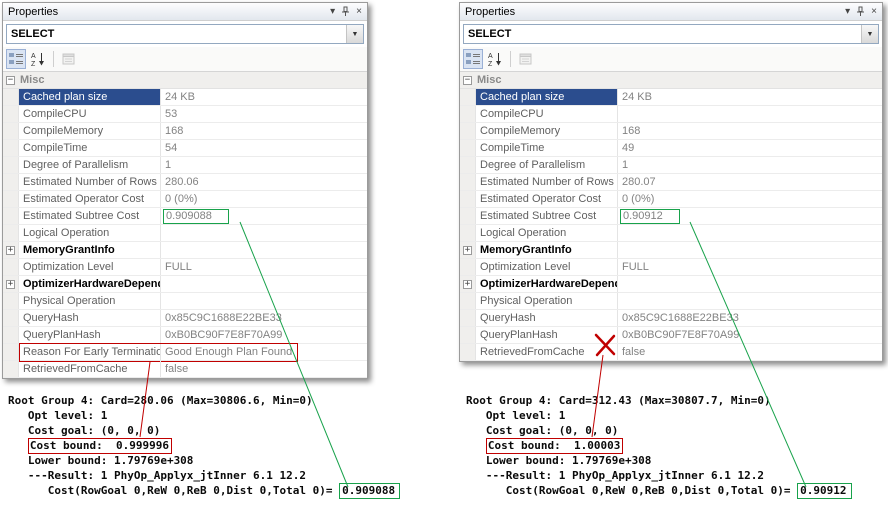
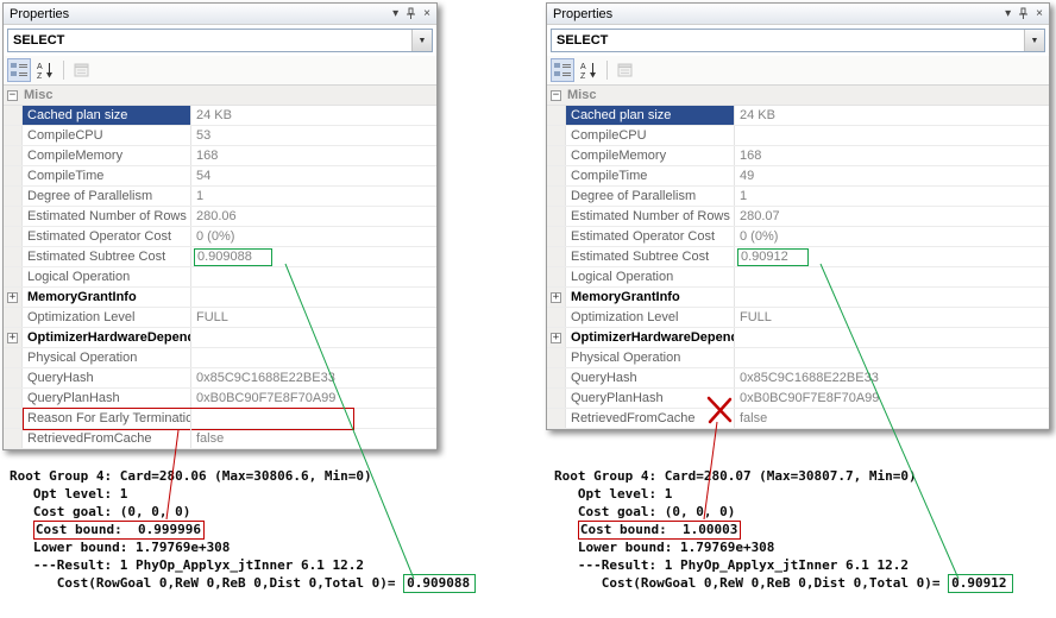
  Properties
  ▾
  ×
  SELECT
  −
  Misc
  Cached plan size
  24 KB
  CompileCPU
  53
  CompileMemory
  168
  CompileTime
  54
  Degree of Parallelism
  1
  Estimated Number of Rows
  280.06
  Estimated Operator Cost
  0 (0%)
  Estimated Subtree Cost
  0.909088
  Logical Operation
  +
  MemoryGrantInfo
  Optimization Level
  FULL
  +
  OptimizerHardwareDepend
  Physical Operation
  QueryHash
  0x85C9C1688E22BE3
  QueryPlanHash
  0xB0BC90F7E8F70A99
  Reason For Early Terminatio
- Good Enough Plan Found
  RetrievedFromCache
  false
  Properties
  ▾
  ×
  SELECT
  −
  Misc
  Cached plan size
  24 KB
  CompileCPU
  CompileMemory
  168
  CompileTime
  49
  Degree of Parallelism
  1
  Estimated Number of Rows
  280.07
  Estimated Operator Cost
  0 (0%)
  Estimated Subtree Cost
  0.90912
  Logical Operation
  +
  MemoryGrantInfo
  Optimization Level
  FULL
  +
  OptimizerHardwareDepend
  Physical Operation
  QueryHash
  0x85C9C1688E22BE33
  QueryPlanHash
  0xB0BC90F7E8F70A99
  RetrievedFromCache
  false
  Root Group 4: Card=280.06 (Max=30806.6, Min=0)
  Opt level: 1
  Cost goal: (0, 0, 0)
  Cost bound: 0.999996
  Lower bound: 1.79769e+308
  ---Result: 1 PhyOp_Applyx_jtInner 6.1 12.2
  Cost(RowGoal 0,ReW 0,ReB 0,Dist 0,Total 0)= 0.909088
- Root Group 4: Card=312.43 (Max=30807.7, Min=0)
+ Root Group 4: Card=280.07 (Max=30807.7, Min=0)
  Opt level: 1
  Cost goal: (0, 0, 0)
  Cost bound: 1.00003
  Lower bound: 1.79769e+308
  ---Result: 1 PhyOp_Applyx_jtInner 6.1 12.2
  Cost(RowGoal 0,ReW 0,ReB 0,Dist 0,Total 0)= 0.90912
